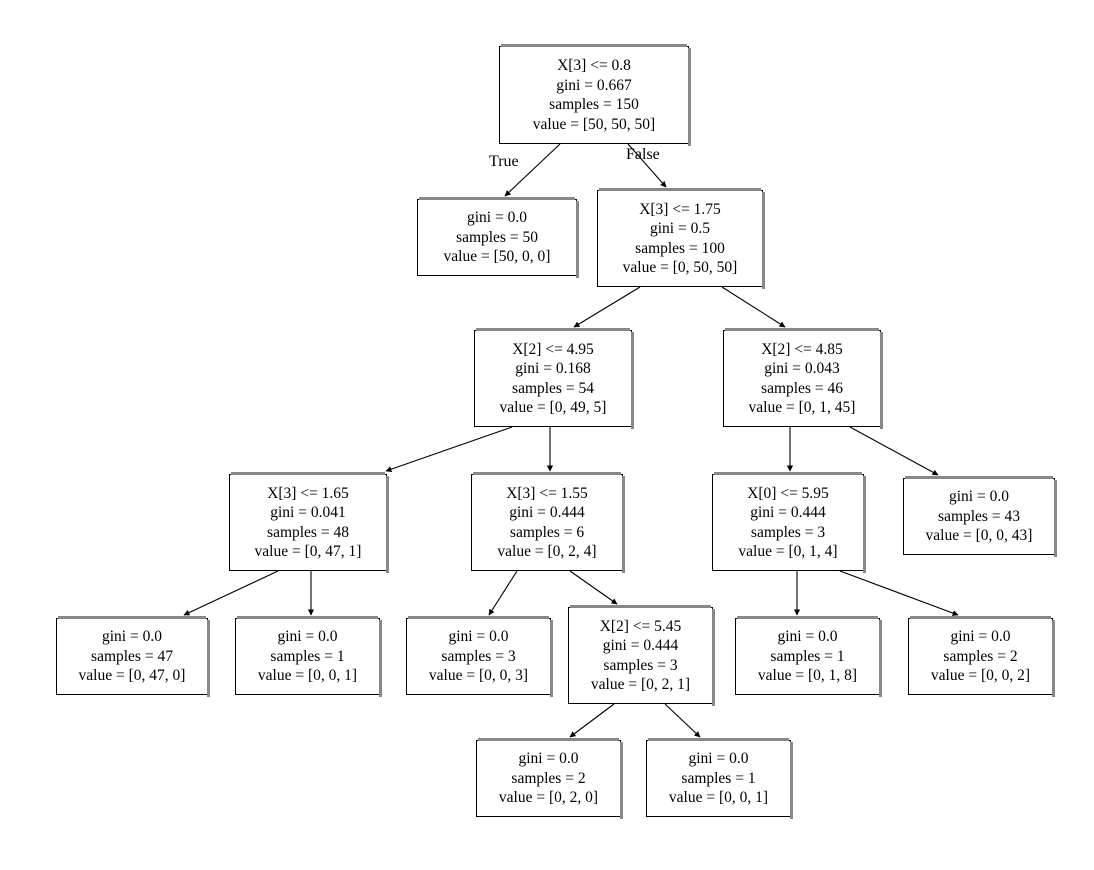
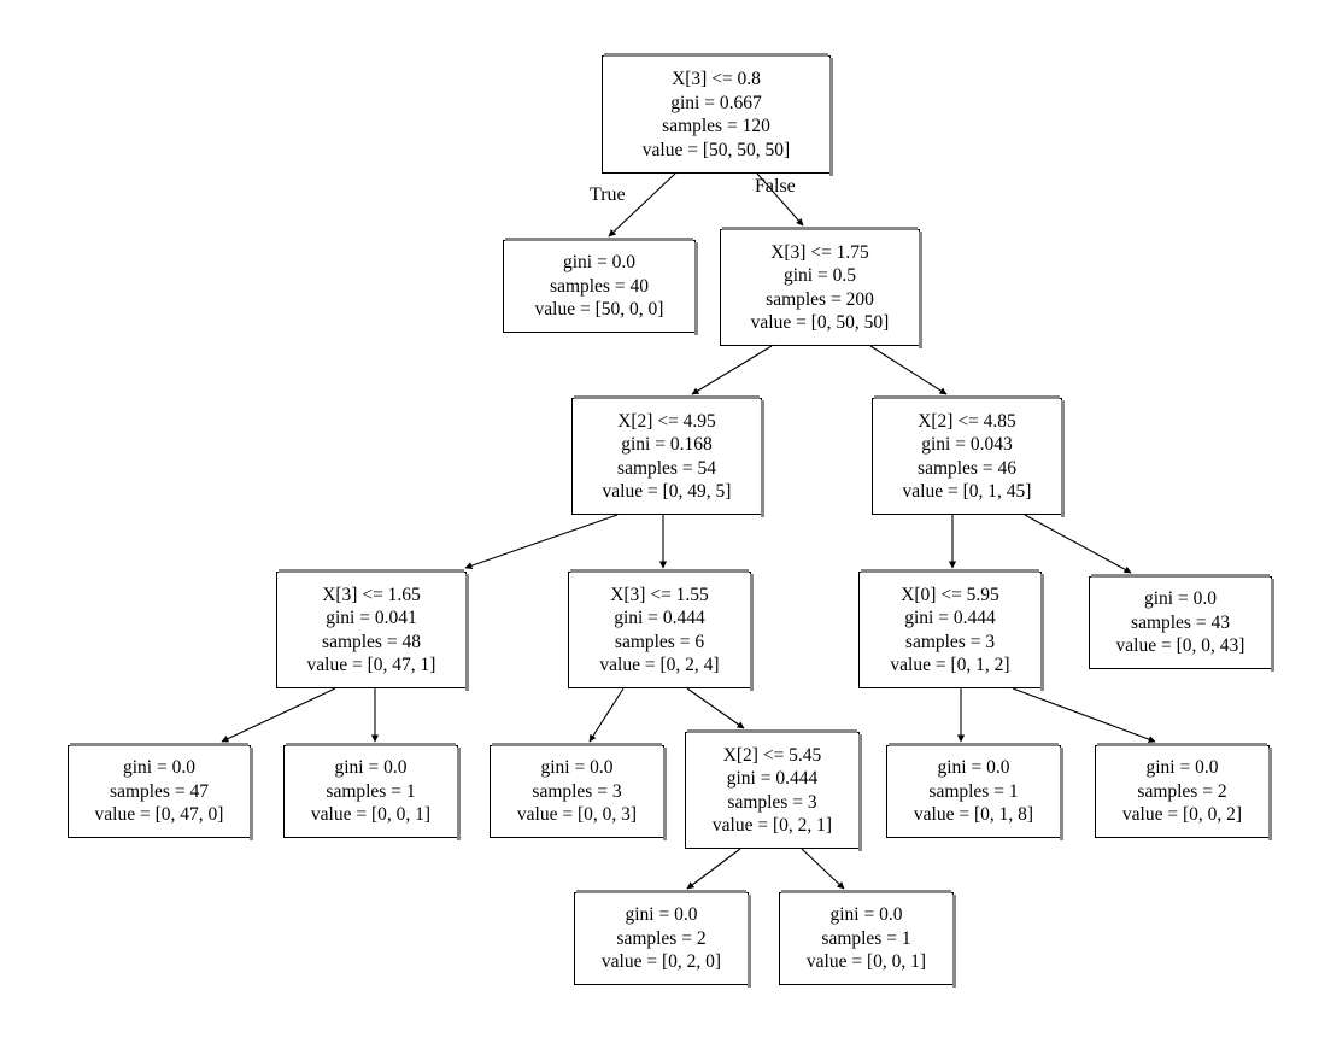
  X[3] <= 0.8
  gini = 0.667
- samples = 150
+ samples = 120
  value = [50, 50, 50]
  gini = 0.0
- samples = 50
+ samples = 40
  value = [50, 0, 0]
  X[3] <= 1.75
  gini = 0.5
- samples = 100
+ samples = 200
  value = [0, 50, 50]
  X[2] <= 4.95
  gini = 0.168
  samples = 54
  value = [0, 49, 5]
  X[2] <= 4.85
  gini = 0.043
  samples = 46
  value = [0, 1, 45]
  X[3] <= 1.65
  gini = 0.041
  samples = 48
  value = [0, 47, 1]
  X[3] <= 1.55
  gini = 0.444
  samples = 6
  value = [0, 2, 4]
  X[0] <= 5.95
  gini = 0.444
  samples = 3
- value = [0, 1, 4]
+ value = [0, 1, 2]
  gini = 0.0
  samples = 43
  value = [0, 0, 43]
  gini = 0.0
  samples = 47
  value = [0, 47, 0]
  gini = 0.0
  samples = 1
  value = [0, 0, 1]
  gini = 0.0
  samples = 3
  value = [0, 0, 3]
  X[2] <= 5.45
  gini = 0.444
  samples = 3
  value = [0, 2, 1]
  gini = 0.0
  samples = 1
  value = [0, 1, 8]
  gini = 0.0
  samples = 2
  value = [0, 0, 2]
  gini = 0.0
  samples = 2
  value = [0, 2, 0]
  gini = 0.0
  samples = 1
  value = [0, 0, 1]
  True
  False
